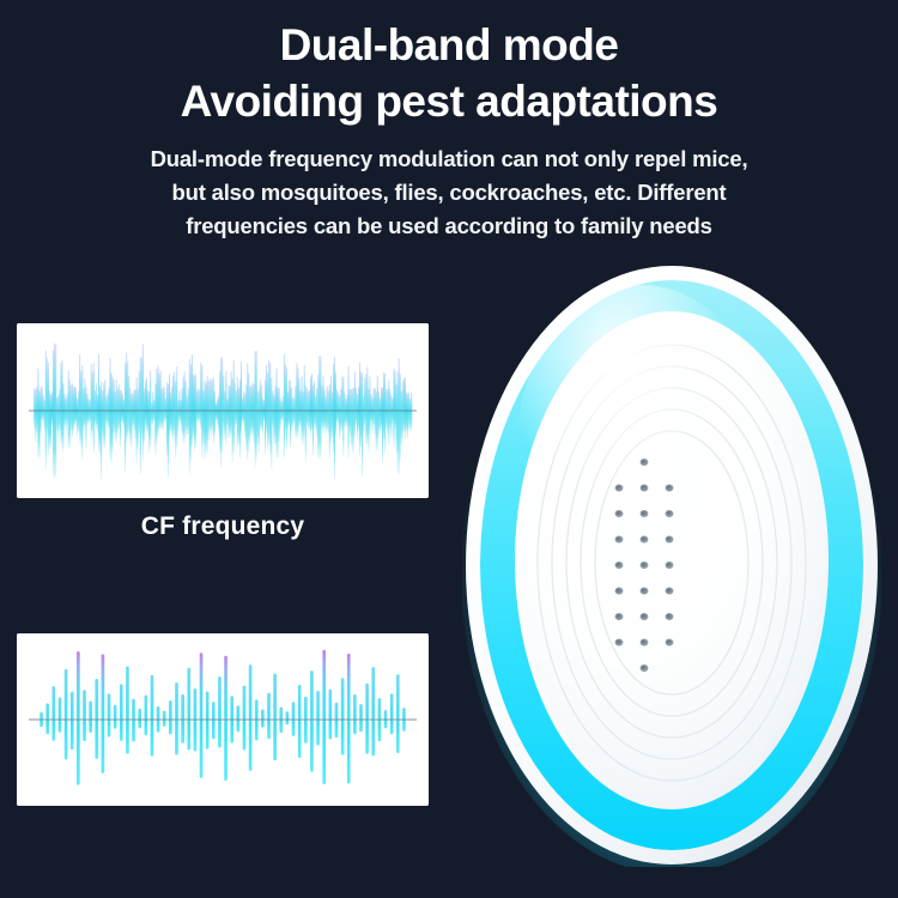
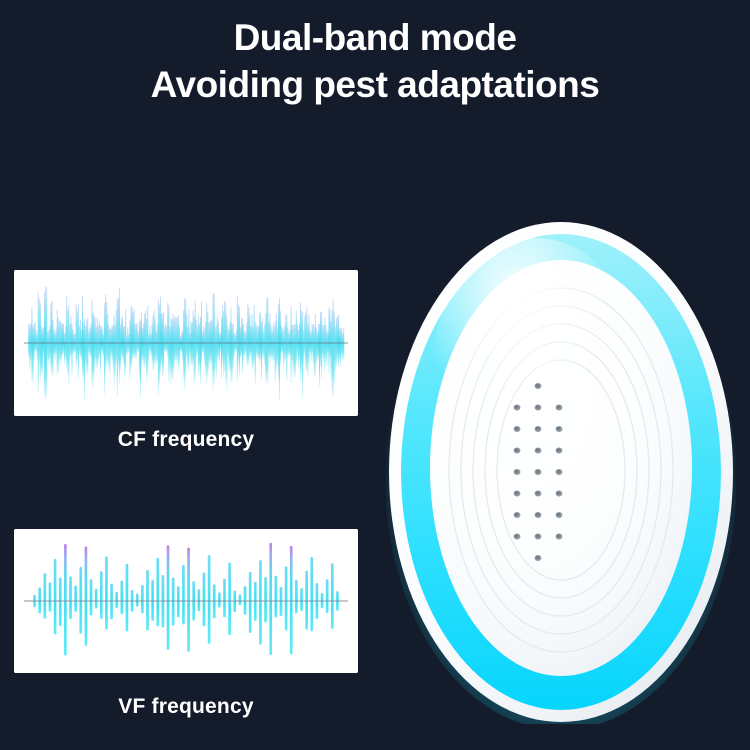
  Dual-band mode
  Avoiding pest adaptations
- Dual-mode frequency modulation can not only repel mice,
- but also mosquitoes, flies, cockroaches, etc. Different
- frequencies can be used according to family needs
  CF frequency
+ VF frequency
